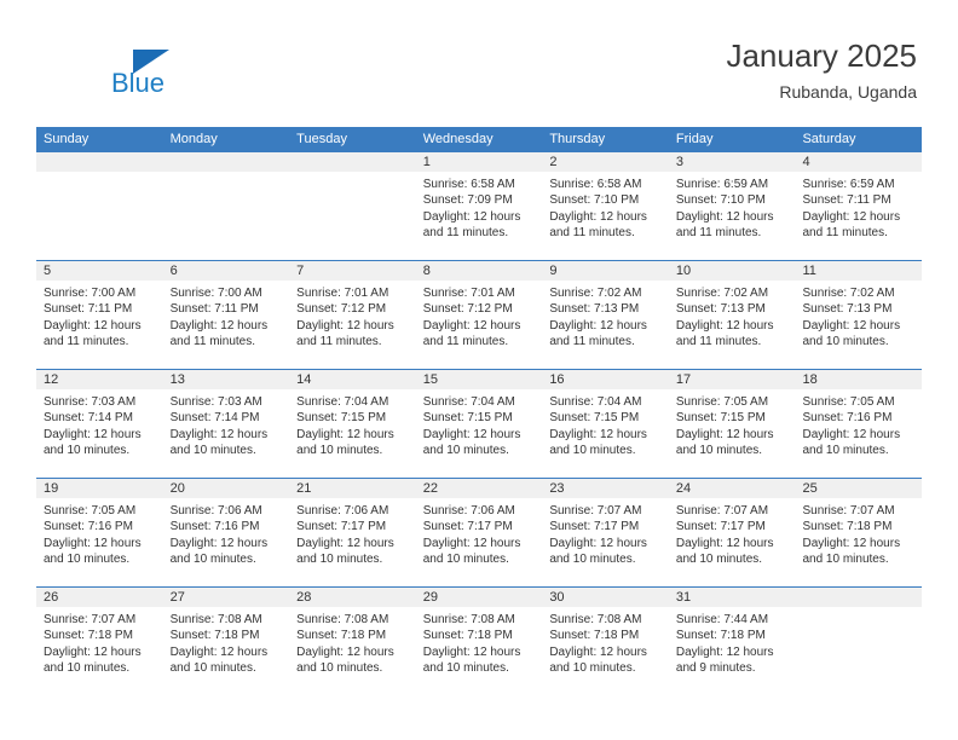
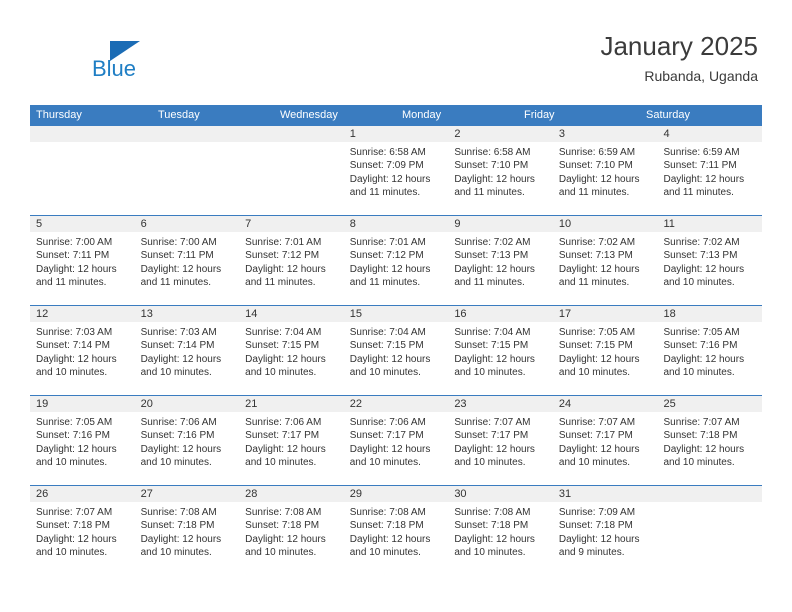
  Blue
  January 2025
  Rubanda, Uganda
- Sunday
- Monday
+ Thursday
  Tuesday
  Wednesday
- Thursday
+ Monday
  Friday
  Saturday
  1
  Sunrise: 6:58 AM
  Sunset: 7:09 PM
  Daylight: 12 hours
  and 11 minutes.
  2
  Sunrise: 6:58 AM
  Sunset: 7:10 PM
  Daylight: 12 hours
  and 11 minutes.
  3
  Sunrise: 6:59 AM
  Sunset: 7:10 PM
  Daylight: 12 hours
  and 11 minutes.
  4
  Sunrise: 6:59 AM
  Sunset: 7:11 PM
  Daylight: 12 hours
  and 11 minutes.
  5
  Sunrise: 7:00 AM
  Sunset: 7:11 PM
  Daylight: 12 hours
  and 11 minutes.
  6
  Sunrise: 7:00 AM
  Sunset: 7:11 PM
  Daylight: 12 hours
  and 11 minutes.
  7
  Sunrise: 7:01 AM
  Sunset: 7:12 PM
  Daylight: 12 hours
  and 11 minutes.
  8
  Sunrise: 7:01 AM
  Sunset: 7:12 PM
  Daylight: 12 hours
  and 11 minutes.
  9
  Sunrise: 7:02 AM
  Sunset: 7:13 PM
  Daylight: 12 hours
  and 11 minutes.
  10
  Sunrise: 7:02 AM
  Sunset: 7:13 PM
  Daylight: 12 hours
  and 11 minutes.
  11
  Sunrise: 7:02 AM
  Sunset: 7:13 PM
  Daylight: 12 hours
  and 10 minutes.
  12
  Sunrise: 7:03 AM
  Sunset: 7:14 PM
  Daylight: 12 hours
  and 10 minutes.
  13
  Sunrise: 7:03 AM
  Sunset: 7:14 PM
  Daylight: 12 hours
  and 10 minutes.
  14
  Sunrise: 7:04 AM
  Sunset: 7:15 PM
  Daylight: 12 hours
  and 10 minutes.
  15
  Sunrise: 7:04 AM
  Sunset: 7:15 PM
  Daylight: 12 hours
  and 10 minutes.
  16
  Sunrise: 7:04 AM
  Sunset: 7:15 PM
  Daylight: 12 hours
  and 10 minutes.
  17
  Sunrise: 7:05 AM
  Sunset: 7:15 PM
  Daylight: 12 hours
  and 10 minutes.
  18
  Sunrise: 7:05 AM
  Sunset: 7:16 PM
  Daylight: 12 hours
  and 10 minutes.
  19
  Sunrise: 7:05 AM
  Sunset: 7:16 PM
  Daylight: 12 hours
  and 10 minutes.
  20
  Sunrise: 7:06 AM
  Sunset: 7:16 PM
  Daylight: 12 hours
  and 10 minutes.
  21
  Sunrise: 7:06 AM
  Sunset: 7:17 PM
  Daylight: 12 hours
  and 10 minutes.
  22
  Sunrise: 7:06 AM
  Sunset: 7:17 PM
  Daylight: 12 hours
  and 10 minutes.
  23
  Sunrise: 7:07 AM
  Sunset: 7:17 PM
  Daylight: 12 hours
  and 10 minutes.
  24
  Sunrise: 7:07 AM
  Sunset: 7:17 PM
  Daylight: 12 hours
  and 10 minutes.
  25
  Sunrise: 7:07 AM
  Sunset: 7:18 PM
  Daylight: 12 hours
  and 10 minutes.
  26
  Sunrise: 7:07 AM
  Sunset: 7:18 PM
  Daylight: 12 hours
  and 10 minutes.
  27
  Sunrise: 7:08 AM
  Sunset: 7:18 PM
  Daylight: 12 hours
  and 10 minutes.
  28
  Sunrise: 7:08 AM
  Sunset: 7:18 PM
  Daylight: 12 hours
  and 10 minutes.
  29
  Sunrise: 7:08 AM
  Sunset: 7:18 PM
  Daylight: 12 hours
  and 10 minutes.
  30
  Sunrise: 7:08 AM
  Sunset: 7:18 PM
  Daylight: 12 hours
  and 10 minutes.
  31
- Sunrise: 7:44 AM
+ Sunrise: 7:09 AM
  Sunset: 7:18 PM
  Daylight: 12 hours
  and 9 minutes.
